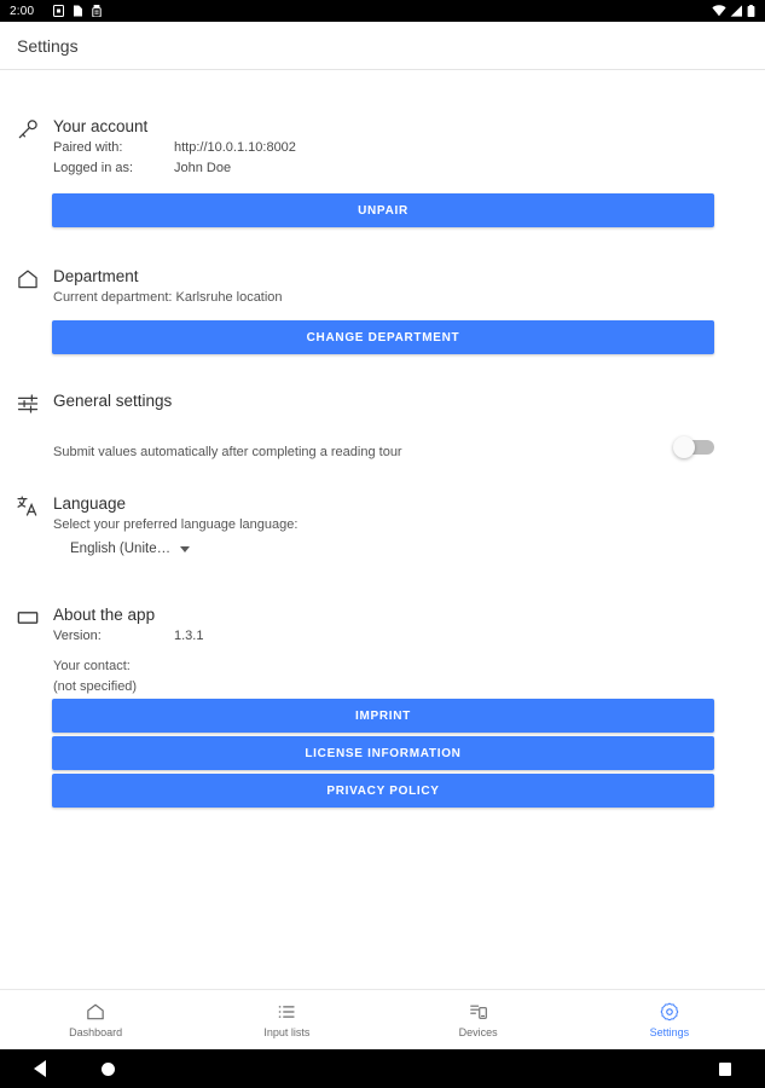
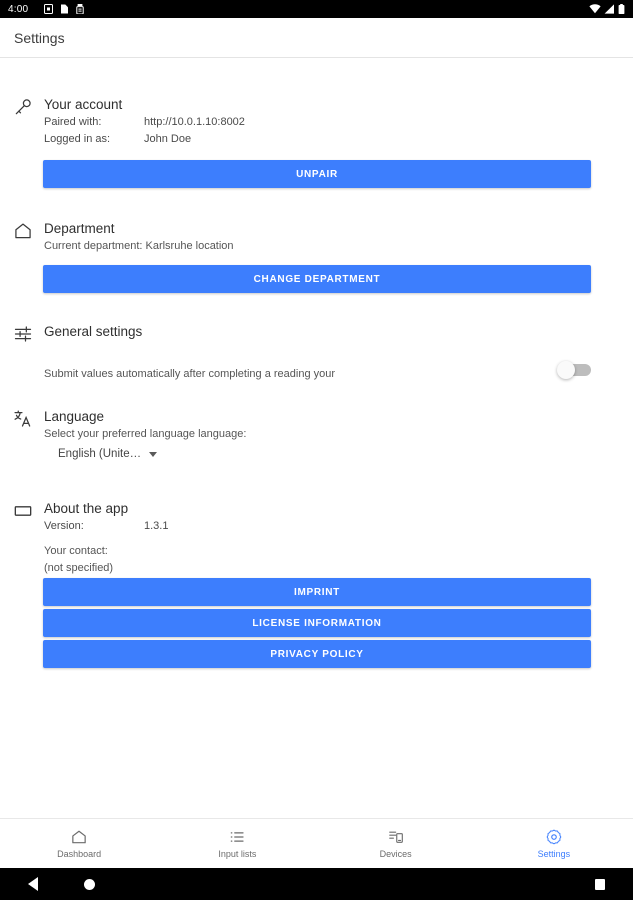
- 2:00
+ 4:00
  Settings
  Your account
  Paired with:
  http://10.0.1.10:8002
  Logged in as:
  John Doe
  UNPAIR
  Department
  Current department: Karlsruhe location
  CHANGE DEPARTMENT
  General settings
- Submit values automatically after completing a reading tour
+ Submit values automatically after completing a reading your
  Language
  Select your preferred language language:
  English (Unite…
  About the app
  Version:
  1.3.1
  Your contact:
  (not specified)
  IMPRINT
  LICENSE INFORMATION
  PRIVACY POLICY
  Dashboard
  Input lists
  Devices
  Settings
